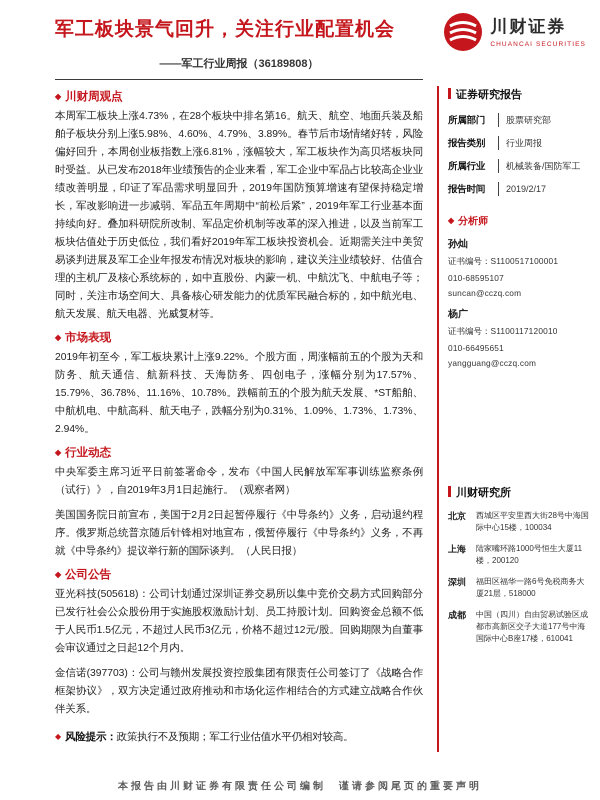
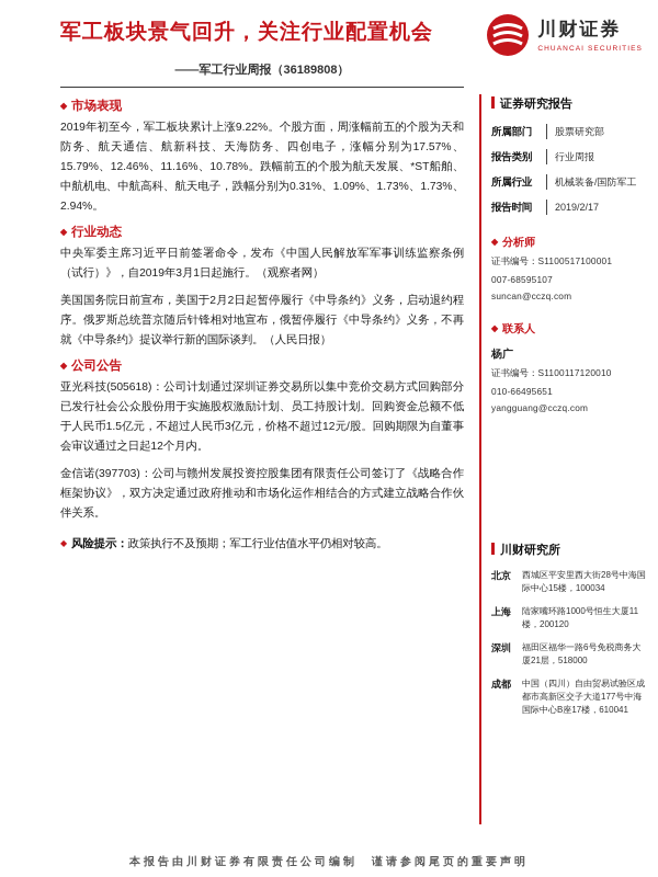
  军工板块景气回升，关注行业配置机会
  川财证券
  ——军工行业周报（36189808）
- ◆ 川财周观点
- 本周军工板块上涨4.73%，在28个板块中排名第16。航天、航空、地面兵装及船舶子板块分别上涨5.98%、4.60%、4.79%、3.89%。春节后市场情绪好转，风险偏好回升，本周创业板指数上涨6.81%，涨幅较大，军工板块作为高贝塔板块同时受益。从已发布2018年业绩预告的企业来看，军工企业中军品占比较高企业业绩改善明显，印证了军品需求明显回升，2019年国防预算增速有望保持稳定增长，军改影响进一步减弱、军品五年周期中“前松后紧”，2019年军工行业基本面持续向好。叠加科研院所改制、军品定价机制等改革的深入推进，以及当前军工板块估值处于历史低位，我们看好2019年军工板块投资机会。近期需关注中美贸易谈判进展及军工企业年报发布情况对板块的影响，建议关注业绩较好、估值合理的主机厂及核心系统标的，如中直股份、内蒙一机、中航沈飞、中航电子等；同时，关注市场空间大、具备核心研发能力的优质军民融合标的，如中航光电、航天发展、航天电器、光威复材等。
  ◆ 市场表现
- 2019年初至今，军工板块累计上涨9.22%。个股方面，周涨幅前五的个股为天和防务、航天通信、航新科技、天海防务、四创电子，涨幅分别为17.57%、15.79%、36.78%、11.16%、10.78%。跌幅前五的个股为航天发展、*ST船舶、中航机电、中航高科、航天电子，跌幅分别为0.31%、1.09%、1.73%、1.73%、2.94%。
+ 2019年初至今，军工板块累计上涨9.22%。个股方面，周涨幅前五的个股为天和防务、航天通信、航新科技、天海防务、四创电子，涨幅分别为17.57%、15.79%、12.46%、11.16%、10.78%。跌幅前五的个股为航天发展、*ST船舶、中航机电、中航高科、航天电子，跌幅分别为0.31%、1.09%、1.73%、1.73%、2.94%。
  ◆ 行业动态
  中央军委主席习近平日前签署命令，发布《中国人民解放军军事训练监察条例（试行）》，自2019年3月1日起施行。（观察者网）
  美国国务院日前宣布，美国于2月2日起暂停履行《中导条约》义务，启动退约程序。俄罗斯总统普京随后针锋相对地宣布，俄暂停履行《中导条约》义务，不再就《中导条约》提议举行新的国际谈判。（人民日报）
  ◆ 公司公告
  亚光科技(505618)：公司计划通过深圳证券交易所以集中竞价交易方式回购部分已发行社会公众股份用于实施股权激励计划、员工持股计划。回购资金总额不低于人民币1.5亿元，不超过人民币3亿元，价格不超过12元/股。回购期限为自董事会审议通过之日起12个月内。
  金信诺(397703)：公司与赣州发展投资控股集团有限责任公司签订了《战略合作框架协议》，双方决定通过政府推动和市场化运作相结合的方式建立战略合作伙伴关系。
  ◆ 风险提示：政策执行不及预期；军工行业估值水平仍相对较高。
  证券研究报告
  所属部门
  股票研究部
  报告类别
  行业周报
  所属行业
  机械装备/国防军工
  报告时间
  2019/2/17
  ◆ 分析师
- 孙灿
  证书编号：S1100517100001
- 010-68595107
+ 007-68595107
  suncan@cczq.com
+ ◆ 联系人
  杨广
  证书编号：S1100117120010
  010-66495651
  yangguang@cczq.com
  川财研究所
  北京
  西城区平安里西大街28号中海国际中心15楼，100034
  上海
  陆家嘴环路1000号恒生大厦11楼，200120
  深圳
  福田区福华一路6号免税商务大厦21层，518000
  成都
  中国（四川）自由贸易试验区成都市高新区交子大道177号中海国际中心B座17楼，610041
  本报告由川财证券有限责任公司编制 谨请参阅尾页的重要声明
